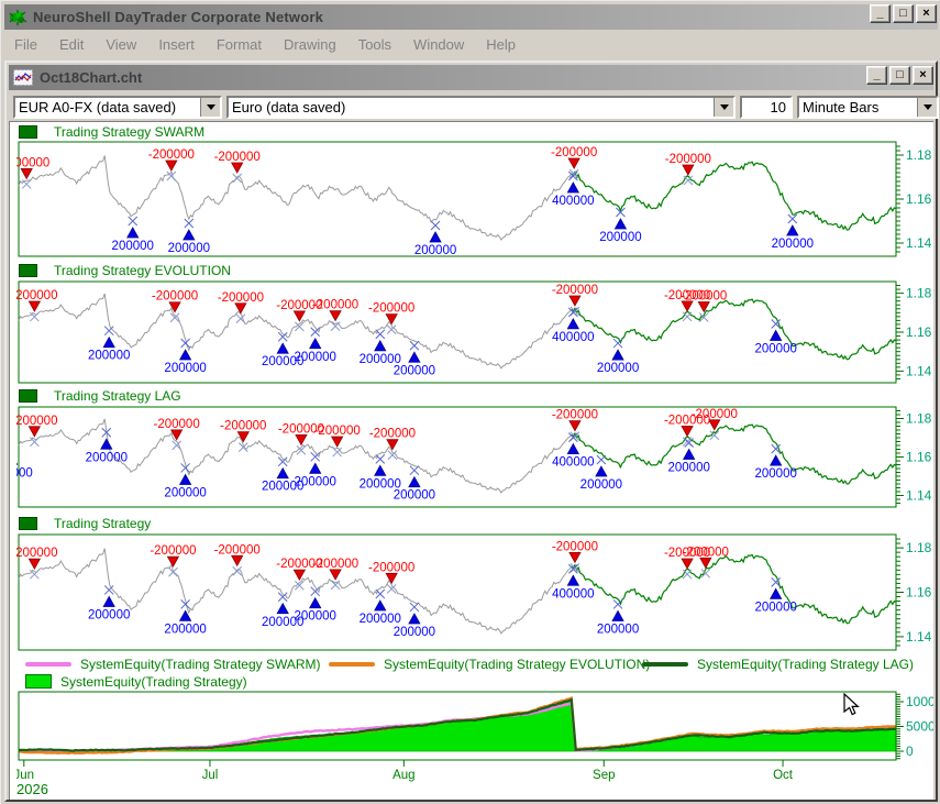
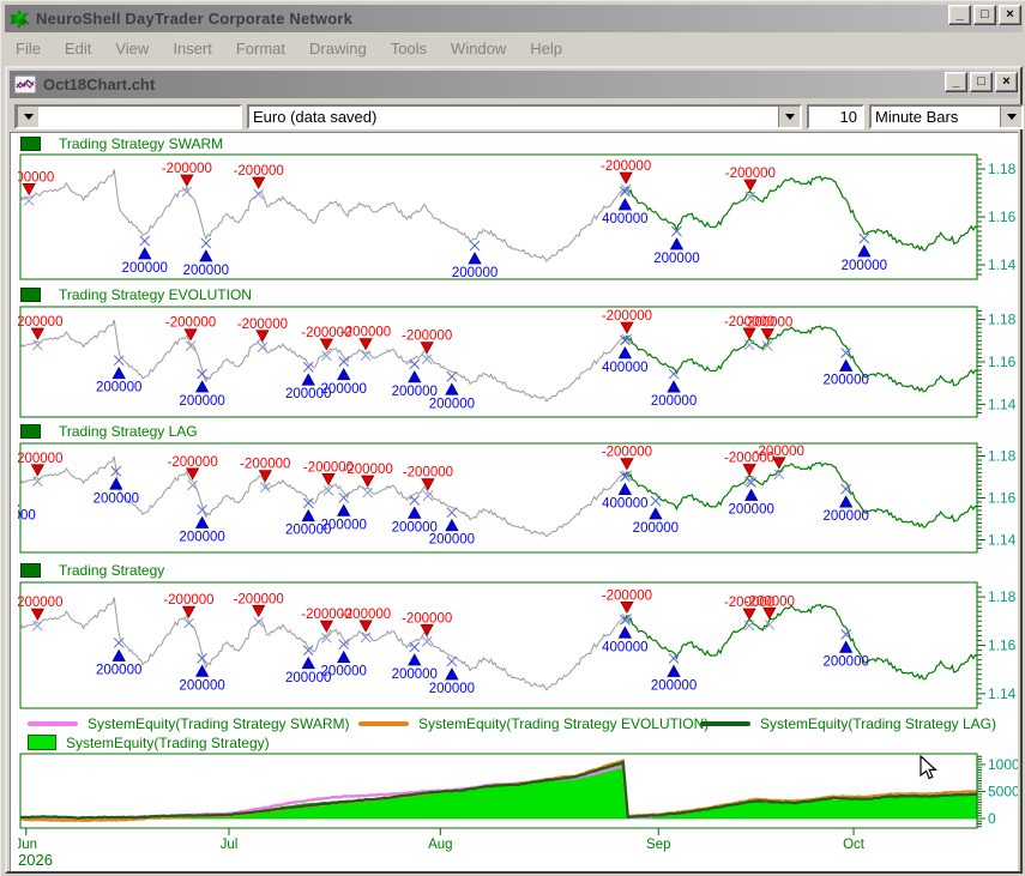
  NeuroShell DayTrader Corporate Network
  _
  □
  ×
  File
  Edit
  View
  Insert
  Format
  Drawing
  Tools
  Window
  Help
  Oct18Chart.cht
  _
  □
  ×
- EUR A0-FX (data saved)
  Euro (data saved)
  10
  Minute Bars
  Trading Strategy SWARM
  Trading Strategy EVOLUTION
  Trading Strategy LAG
  Trading Strategy
  1.14
  1.16
  1.18
  00000
  -200000
  -200000
  -200000
  -200000
  200000
  200000
  200000
  400000
  200000
  200000
  1.14
  1.16
  1.18
  200000
  -200000
  -200000
  -200000
  -200000
  -200000
  -200000
  -200000
  -200000
  200000
  200000
  200000
  200000
  200000
  200000
  400000
  200000
  200000
  1.14
  1.16
  1.18
  200000
  -200000
  -200000
  -200000
  -200000
  -200000
  -200000
  -200000
  -200000
  200000
  200000
  200000
  200000
  200000
  200000
  400000
  200000
  200000
  200000
  1.14
  1.16
  1.18
  200000
  -200000
  -200000
  -200000
  -200000
  -200000
  -200000
  -200000
  -200000
  200000
  200000
  200000
  200000
  200000
  200000
  400000
  200000
  200000
  SystemEquity(Trading Strategy SWARM)
  SystemEquity(Trading Strategy EVOLUTION
  SystemEquity(Trading Strategy LAG)
  SystemEquity(Trading Strategy)
  0
  5000
  1000
  Jun
  Jul
  Aug
  Sep
  Oct
  2026
